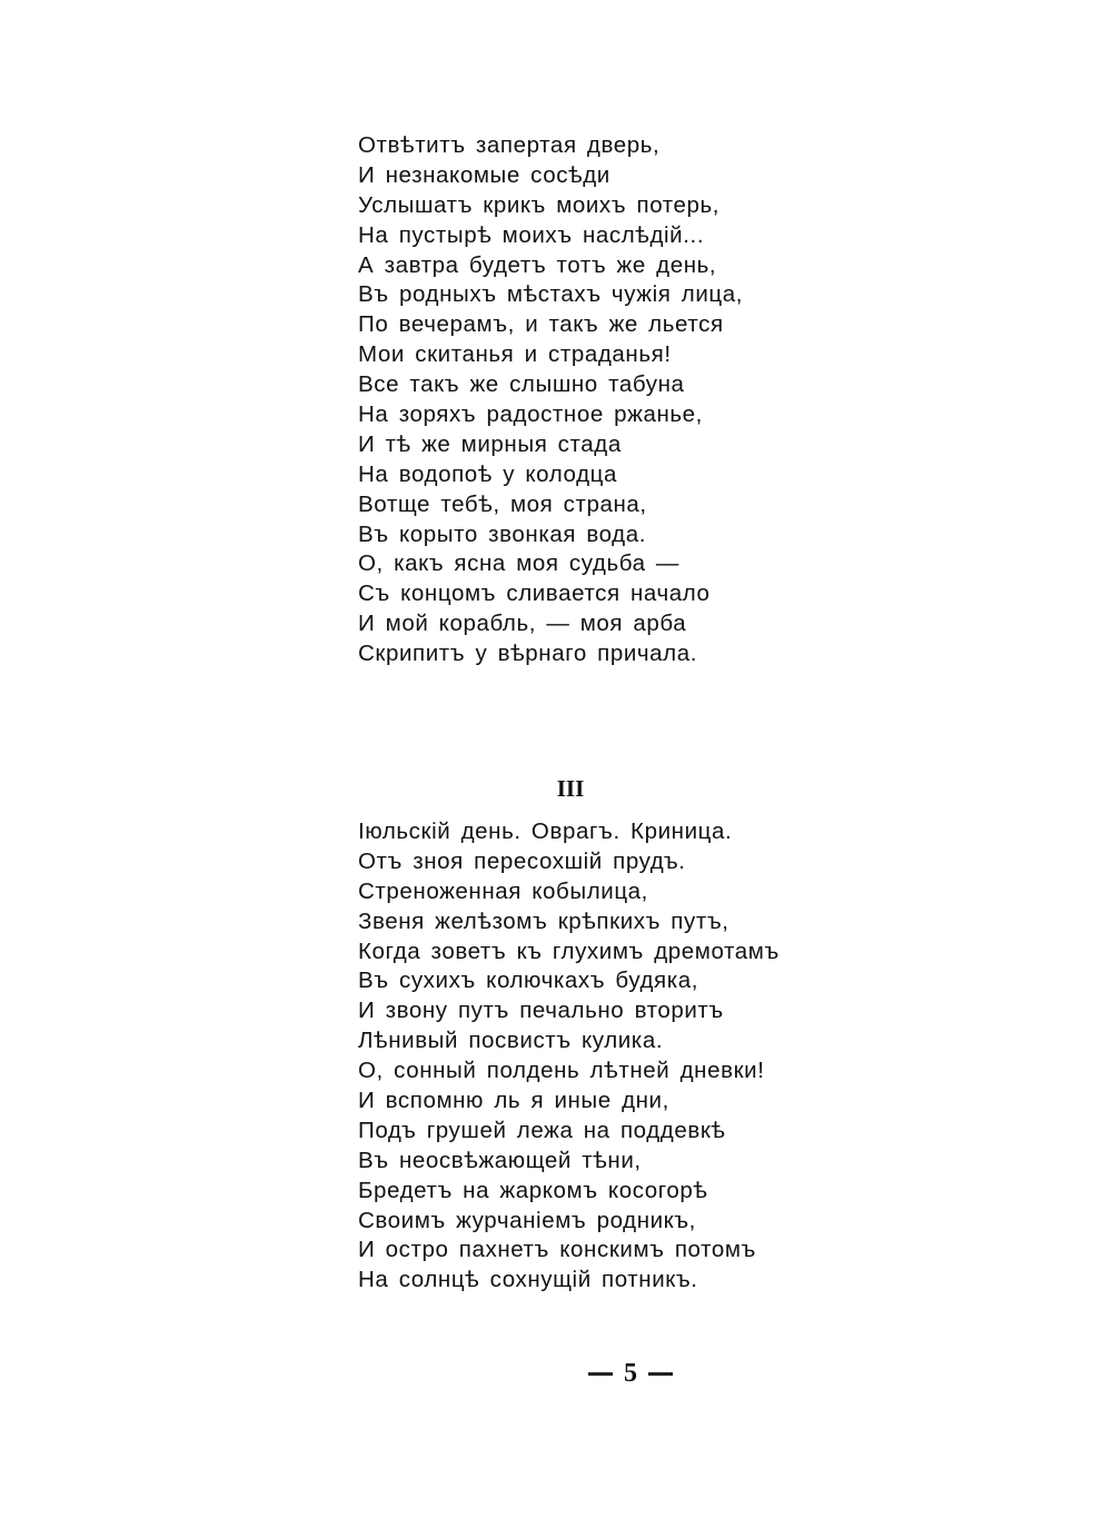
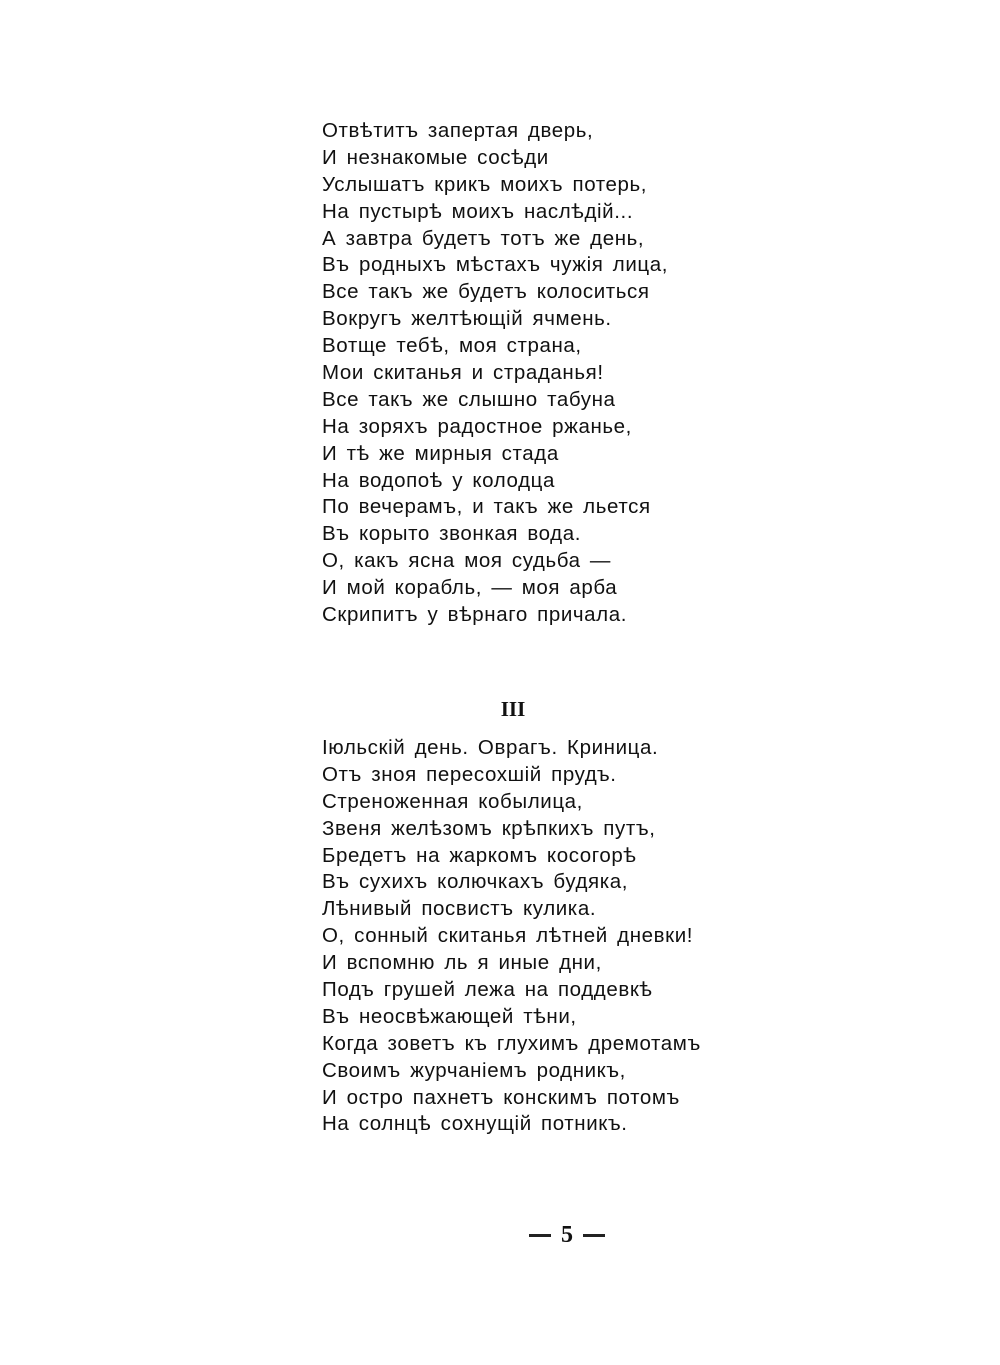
  Отвѣтитъ запертая дверь,
  И незнакомые сосѣди
  Услышатъ крикъ моихъ потерь,
  На пустырѣ моихъ наслѣдій...
  А завтра будетъ тотъ же день,
  Въ родныхъ мѣстахъ чужія лица,
+ Все такъ же будетъ колоситься
+ Вокругъ желтѣющій ячмень.
- По вечерамъ, и такъ же льется
+ Вотще тебѣ, моя страна,
  Мои скитанья и страданья!
  Все такъ же слышно табуна
  На зоряхъ радостное ржанье,
  И тѣ же мирныя стада
  На водопоѣ у колодца
- Вотще тебѣ, моя страна,
+ По вечерамъ, и такъ же льется
  Въ корыто звонкая вода.
  О, какъ ясна моя судьба —
- Съ концомъ сливается начало
  И мой корабль, — моя арба
  Скрипитъ у вѣрнаго причала.
  III
  Іюльскій день. Оврагъ. Криница.
  Отъ зноя пересохшій прудъ.
  Стреноженная кобылица,
  Звеня желѣзомъ крѣпкихъ путъ,
- Когда зоветъ къ глухимъ дремотамъ
+ Бредетъ на жаркомъ косогорѣ
  Въ сухихъ колючкахъ будяка,
- И звону путъ печально вторитъ
  Лѣнивый посвистъ кулика.
- О, сонный полдень лѣтней дневки!
+ О, сонный скитанья лѣтней дневки!
  И вспомню ль я иные дни,
  Подъ грушей лежа на поддевкѣ
  Въ неосвѣжающей тѣни,
- Бредетъ на жаркомъ косогорѣ
+ Когда зоветъ къ глухимъ дремотамъ
  Своимъ журчаніемъ родникъ,
  И остро пахнетъ конскимъ потомъ
  На солнцѣ сохнущій потникъ.
  5
